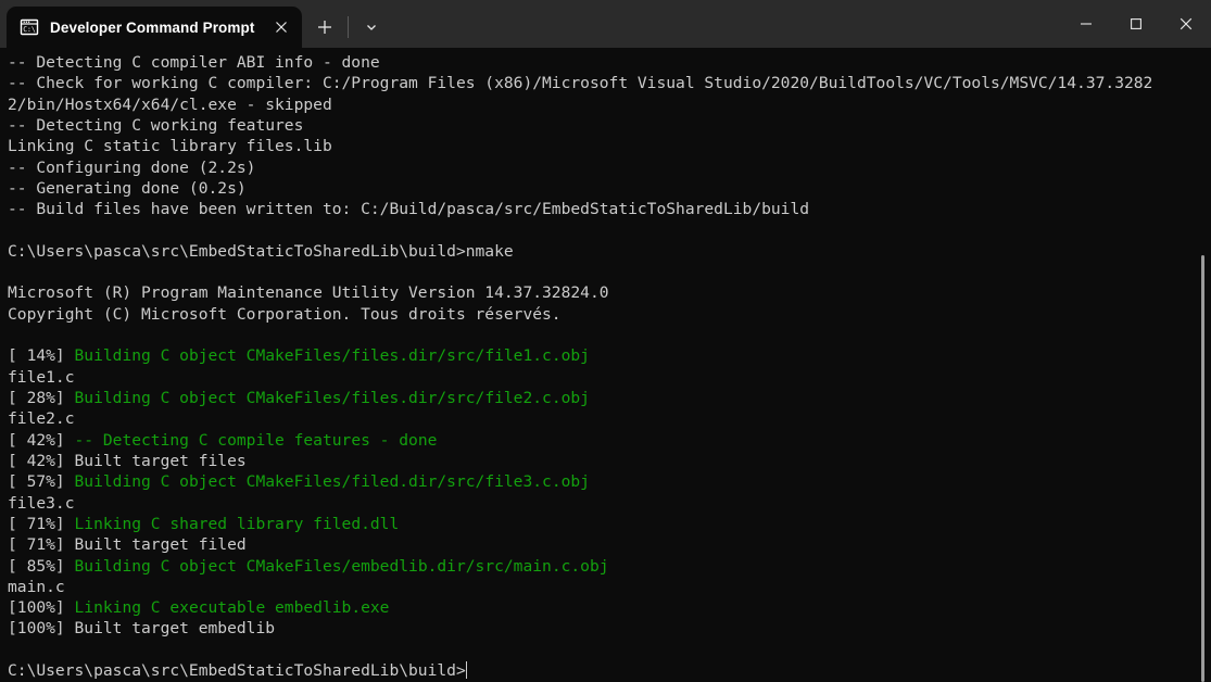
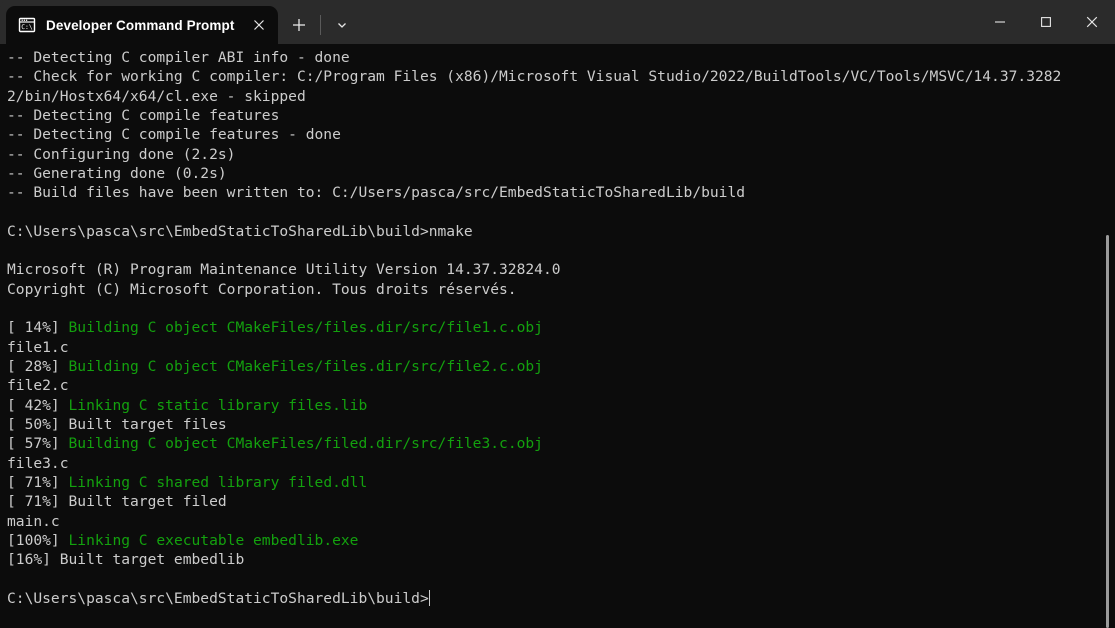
  C:\
  Developer Command Prompt
  -- Detecting C compiler ABI info - done
- -- Check for working C compiler: C:/Program Files (x86)/Microsoft Visual Studio/2020/BuildTools/VC/Tools/MSVC/14.37.3282
+ -- Check for working C compiler: C:/Program Files (x86)/Microsoft Visual Studio/2022/BuildTools/VC/Tools/MSVC/14.37.3282
  2/bin/Hostx64/x64/cl.exe - skipped
- -- Detecting C working features
+ -- Detecting C compile features
- Linking C static library files.lib
+ -- Detecting C compile features - done
  -- Configuring done (2.2s)
  -- Generating done (0.2s)
- -- Build files have been written to: C:/Build/pasca/src/EmbedStaticToSharedLib/build
+ -- Build files have been written to: C:/Users/pasca/src/EmbedStaticToSharedLib/build
  C:\Users\pasca\src\EmbedStaticToSharedLib\build>nmake
  Microsoft (R) Program Maintenance Utility Version 14.37.32824.0
  Copyright (C) Microsoft Corporation. Tous droits réservés.
  [ 14%] Building C object CMakeFiles/files.dir/src/file1.c.obj
  file1.c
  [ 28%] Building C object CMakeFiles/files.dir/src/file2.c.obj
  file2.c
- [ 42%] -- Detecting C compile features - done
+ [ 42%] Linking C static library files.lib
- [ 42%] Built target files
+ [ 50%] Built target files
  [ 57%] Building C object CMakeFiles/filed.dir/src/file3.c.obj
  file3.c
  [ 71%] Linking C shared library filed.dll
  [ 71%] Built target filed
- [ 85%] Building C object CMakeFiles/embedlib.dir/src/main.c.obj
  main.c
  [100%] Linking C executable embedlib.exe
- [100%] Built target embedlib
+ [16%] Built target embedlib
  C:\Users\pasca\src\EmbedStaticToSharedLib\build>
